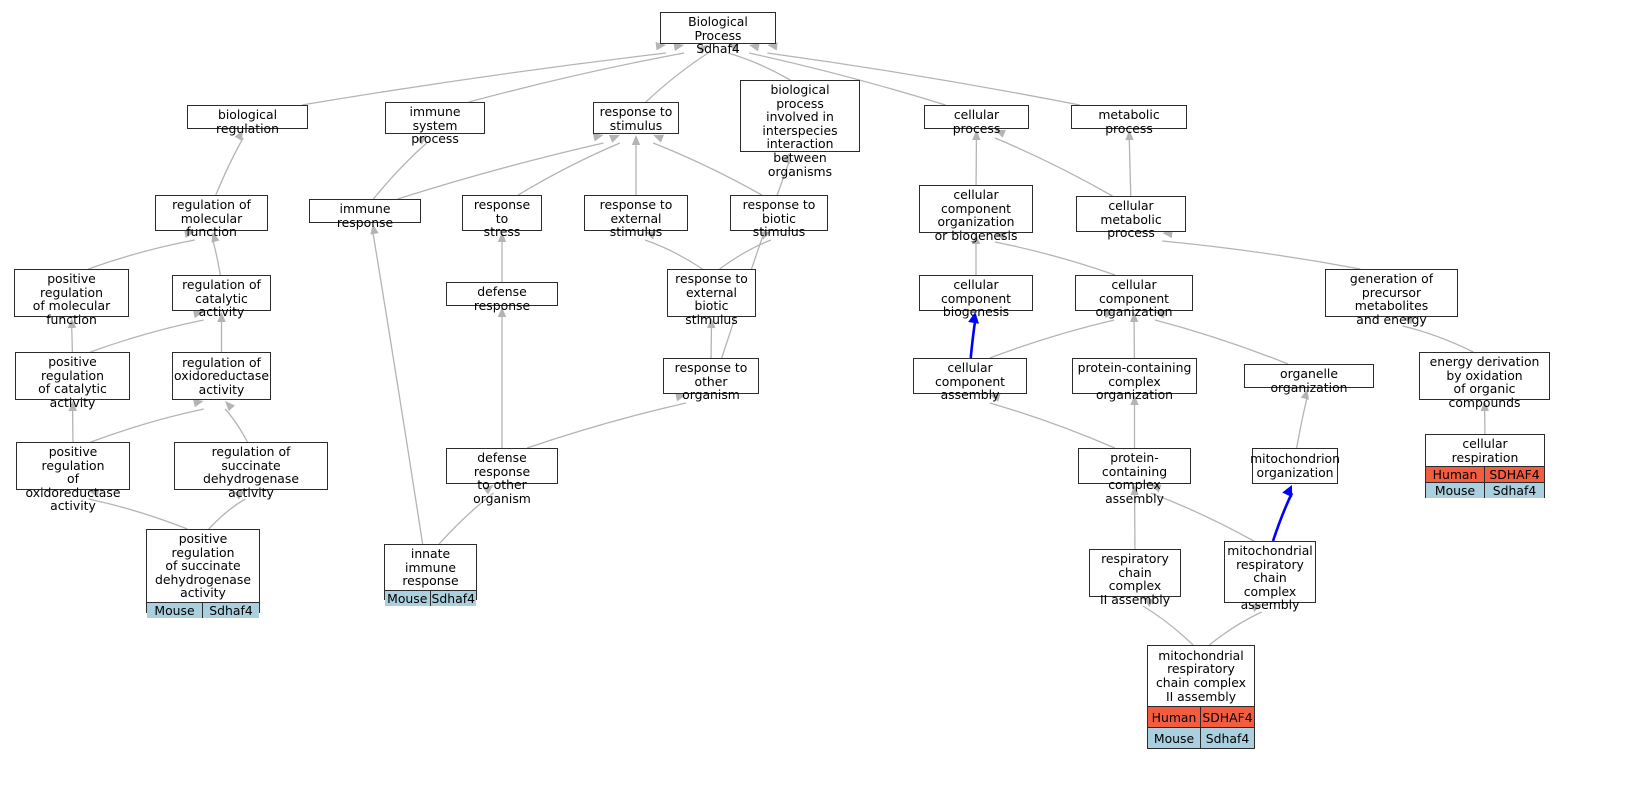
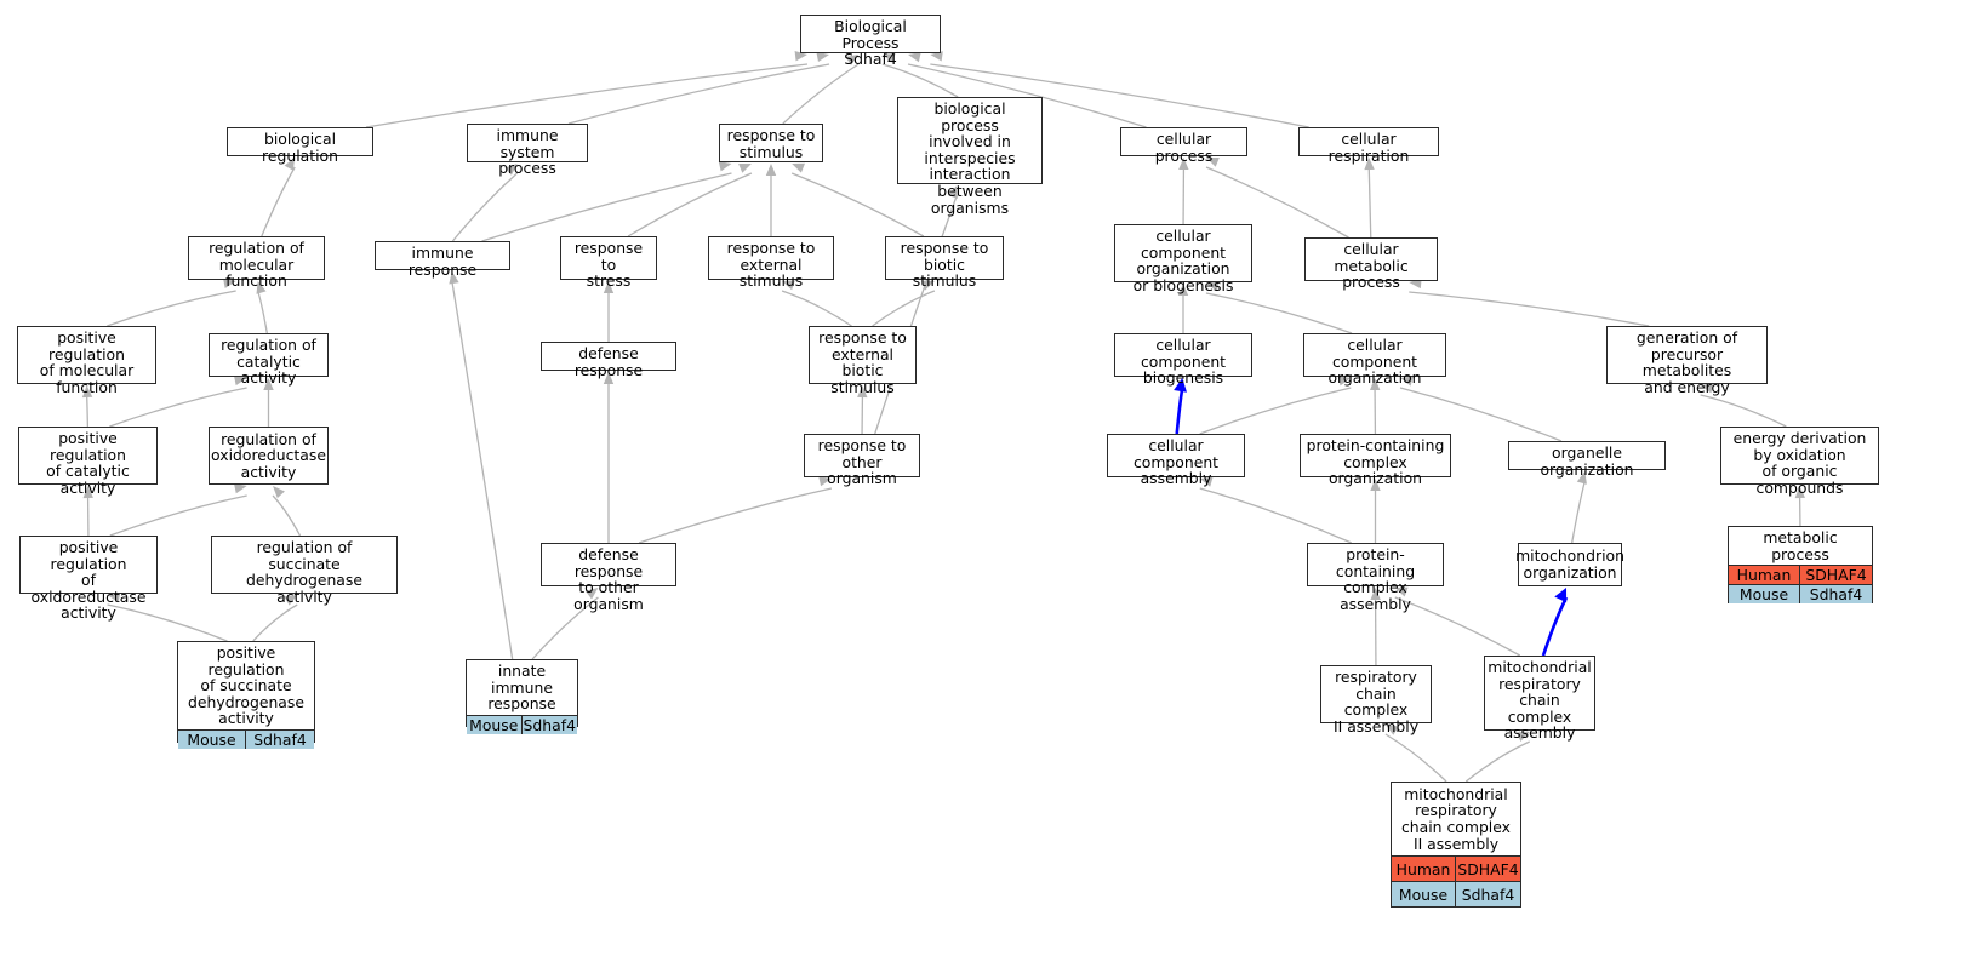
  Biological Process
  Sdhaf4
  biological regulation
  immune system
  process
  response to
  stimulus
  biological process
  involved in
  interspecies
  interaction
  between organisms
  cellular process
- metabolic process
+ cellular respiration
  regulation of
  molecular function
  immune response
  response to
  stress
  response to
  external stimulus
  response to
  biotic stimulus
  cellular component
  organization
  or biogenesis
  cellular metabolic
  process
  positive regulation
  of molecular
  function
  regulation of
  catalytic activity
  defense response
  response to
  external biotic
  stimulus
  cellular component
  biogenesis
  cellular component
  organization
  generation of
  precursor metabolites
  and energy
  positive regulation
  of catalytic
  activity
  regulation of
  oxidoreductase
  activity
  response to
  other organism
  cellular component
  assembly
  protein-containing
  complex organization
  organelle organization
  energy derivation
  by oxidation
  of organic compounds
  positive regulation
  of oxidoreductase
  activity
  regulation of
  succinate dehydrogenase
  activity
  defense response
  to other organism
  protein-containing
  complex assembly
  mitochondrion
  organization
- cellular respiration
+ metabolic process
  Human
  SDHAF4
  Mouse
  Sdhaf4
  positive regulation
  of succinate
  dehydrogenase
  activity
  Mouse
  Sdhaf4
  innate immune
  response
  Mouse
  Sdhaf4
  respiratory
  chain complex
  II assembly
  mitochondrial
  respiratory
  chain complex
  assembly
  mitochondrial
  respiratory
  chain complex
  II assembly
  Human
  SDHAF4
  Mouse
  Sdhaf4
